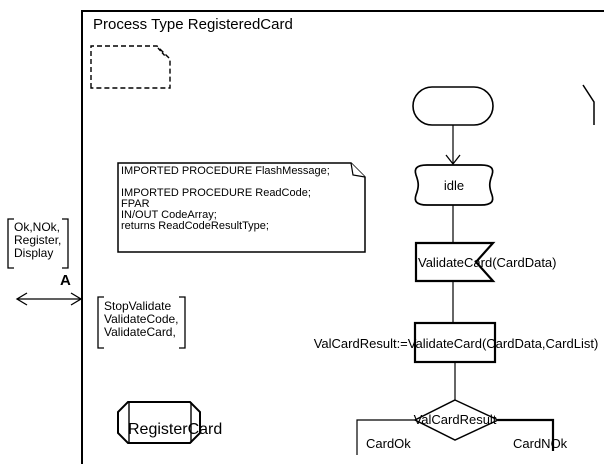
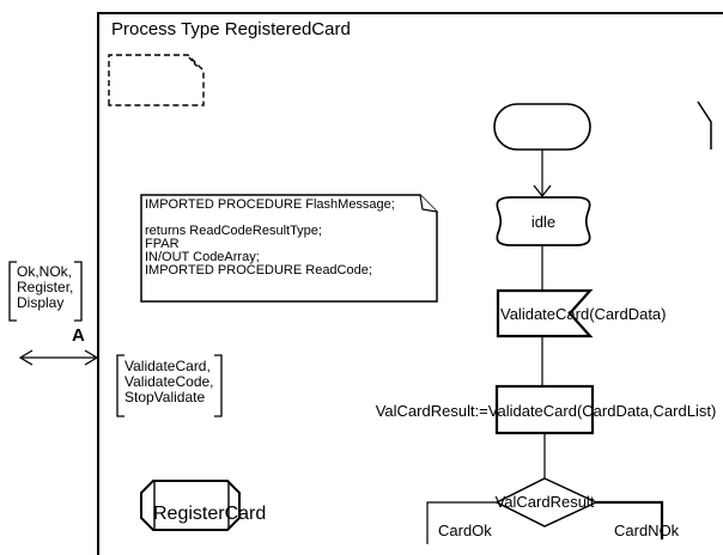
  Process Type RegisteredCard
  IMPORTED PROCEDURE FlashMessage;
- IMPORTED PROCEDURE ReadCode;
+ returns ReadCodeResultType;
  FPAR
  IN/OUT CodeArray;
- returns ReadCodeResultType;
+ IMPORTED PROCEDURE ReadCode;
  Ok,NOk,
  Register,
  Display
  A
- StopValidate
+ ValidateCard,
  ValidateCode,
- ValidateCard,
+ StopValidate
  idle
  ValidateCard(CardData)
  ValCardResult:=ValidateCard(CardData,CardList)
  ValCardResult
  CardOk
  CardNOk
  RegisterCard
